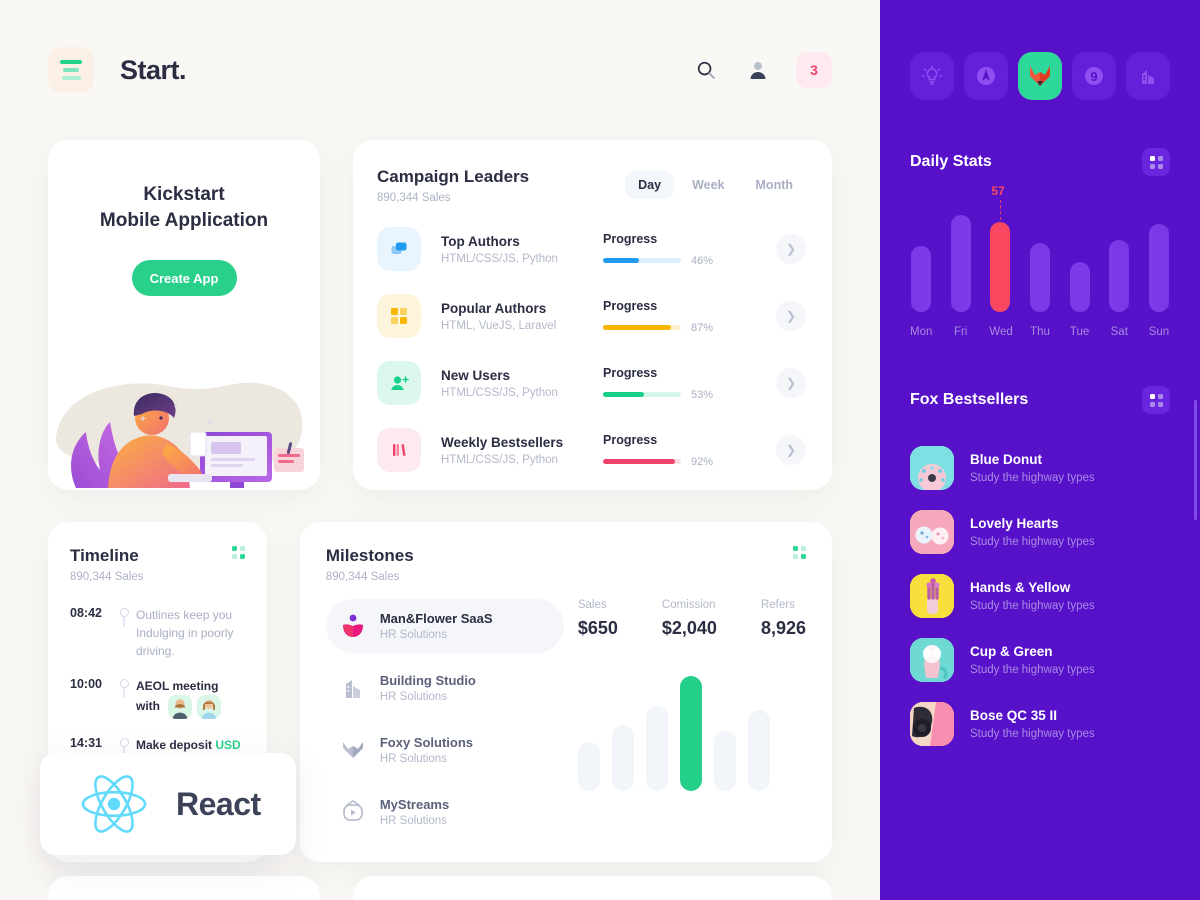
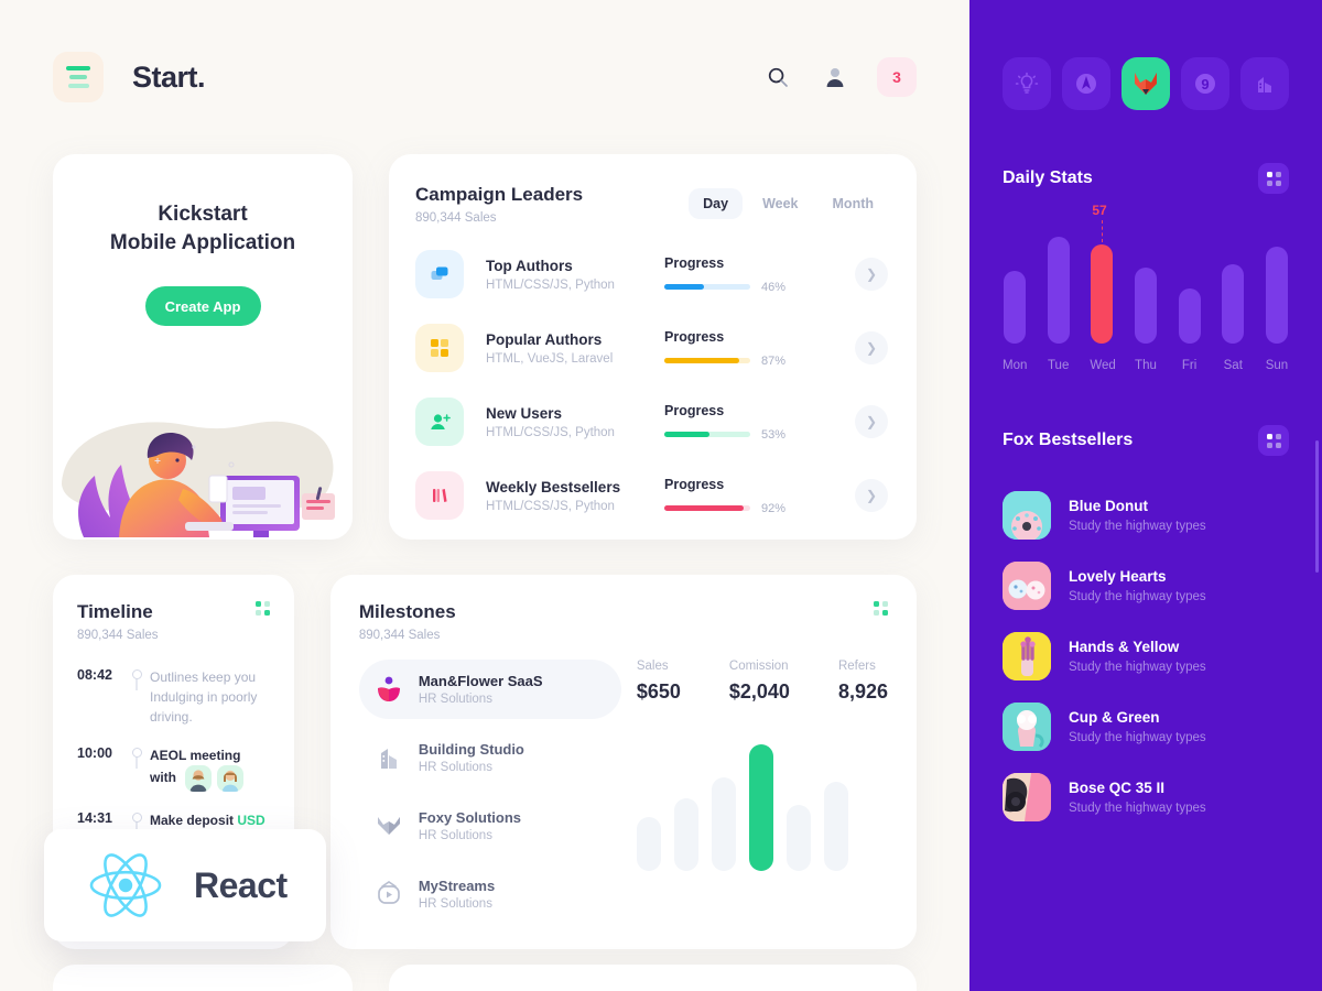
  Start.
  3
  Kickstart
  Mobile Application
  Create App
  Campaign Leaders
  890,344 Sales
  Day
  Week
  Month
  Top Authors
  HTML/CSS/JS, Python
  Progress
  46%
  ❯
  Popular Authors
  HTML, VueJS, Laravel
  Progress
  87%
  ❯
  New Users
  HTML/CSS/JS, Python
  Progress
  53%
  ❯
  Weekly Bestsellers
  HTML/CSS/JS, Python
  Progress
  92%
  ❯
  Timeline
  890,344 Sales
  08:42
  Outlines keep you Indulging in poorly driving.
  10:00
  AEOL meeting with
  14:31
  Milestones
  890,344 Sales
  Man&Flower SaaS
  HR Solutions
  Building Studio
  HR Solutions
  Foxy Solutions
  HR Solutions
  MyStreams
  HR Solutions
  Sales
  $650
  Comission
  $2,040
  Refers
  8,926
  React
  9
  Daily Stats
  57
  Mon
- Fri
+ Tue
  Wed
  Thu
- Tue
+ Fri
  Sat
  Sun
  Fox Bestsellers
  Blue Donut
  Study the highway types
  Lovely Hearts
  Study the highway types
  Hands & Yellow
  Study the highway types
  Cup & Green
  Study the highway types
  Bose QC 35 II
  Study the highway types
